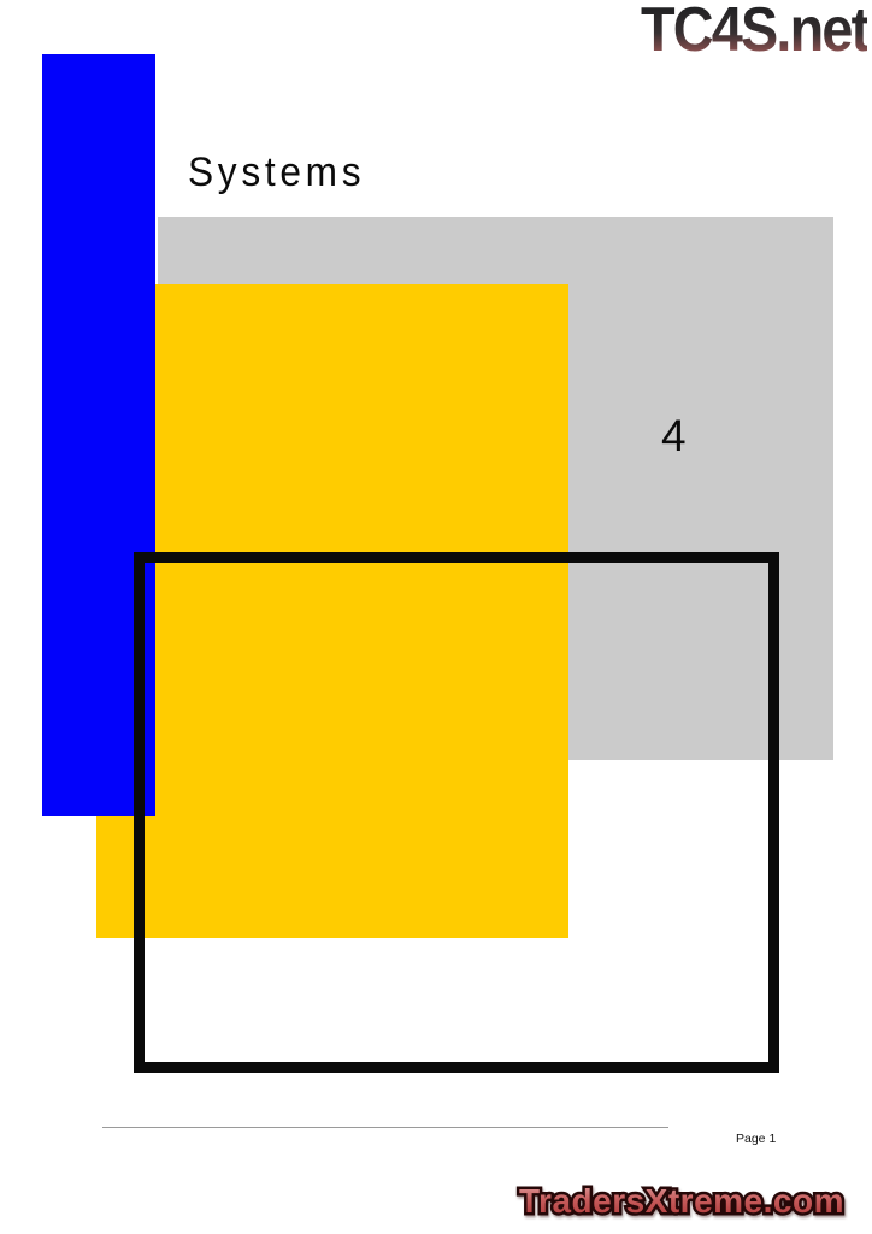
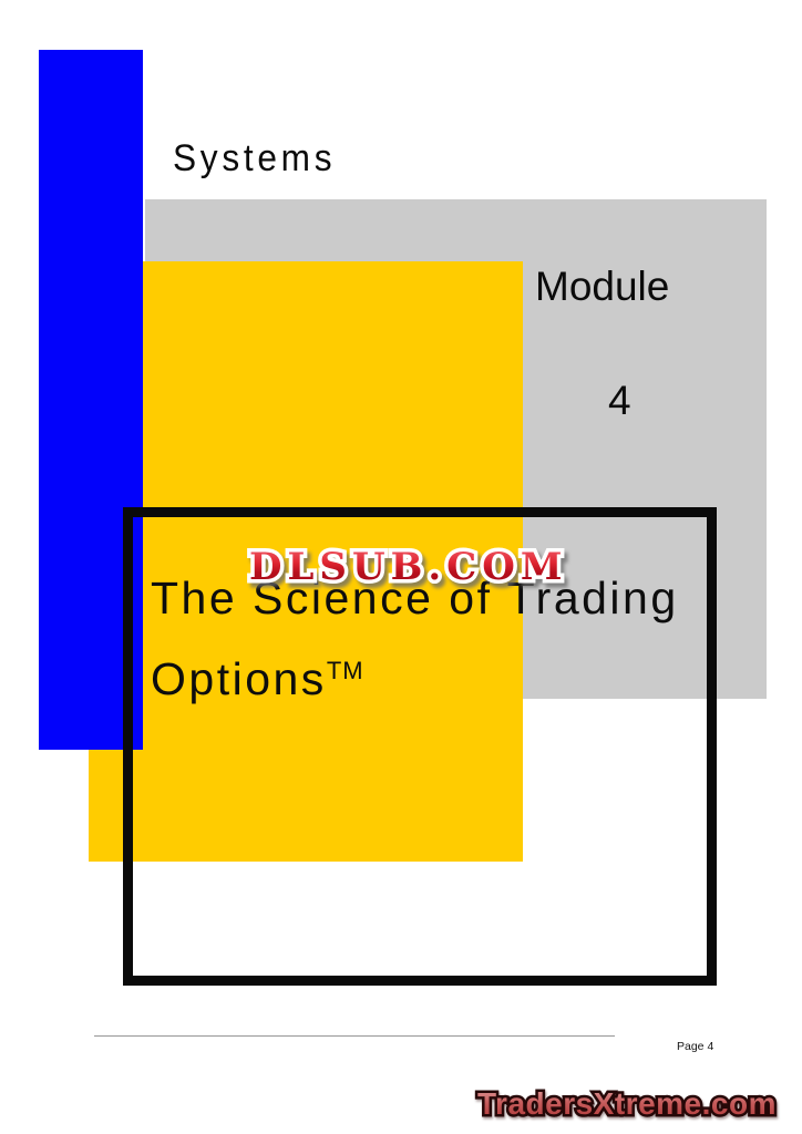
- TC4S.net
  Systems
+ Module
  4
+ The Science of Trading
+ OptionsTM
+ DLSUB.COM
- Page 1
+ Page 4
  TradersXtreme.com
